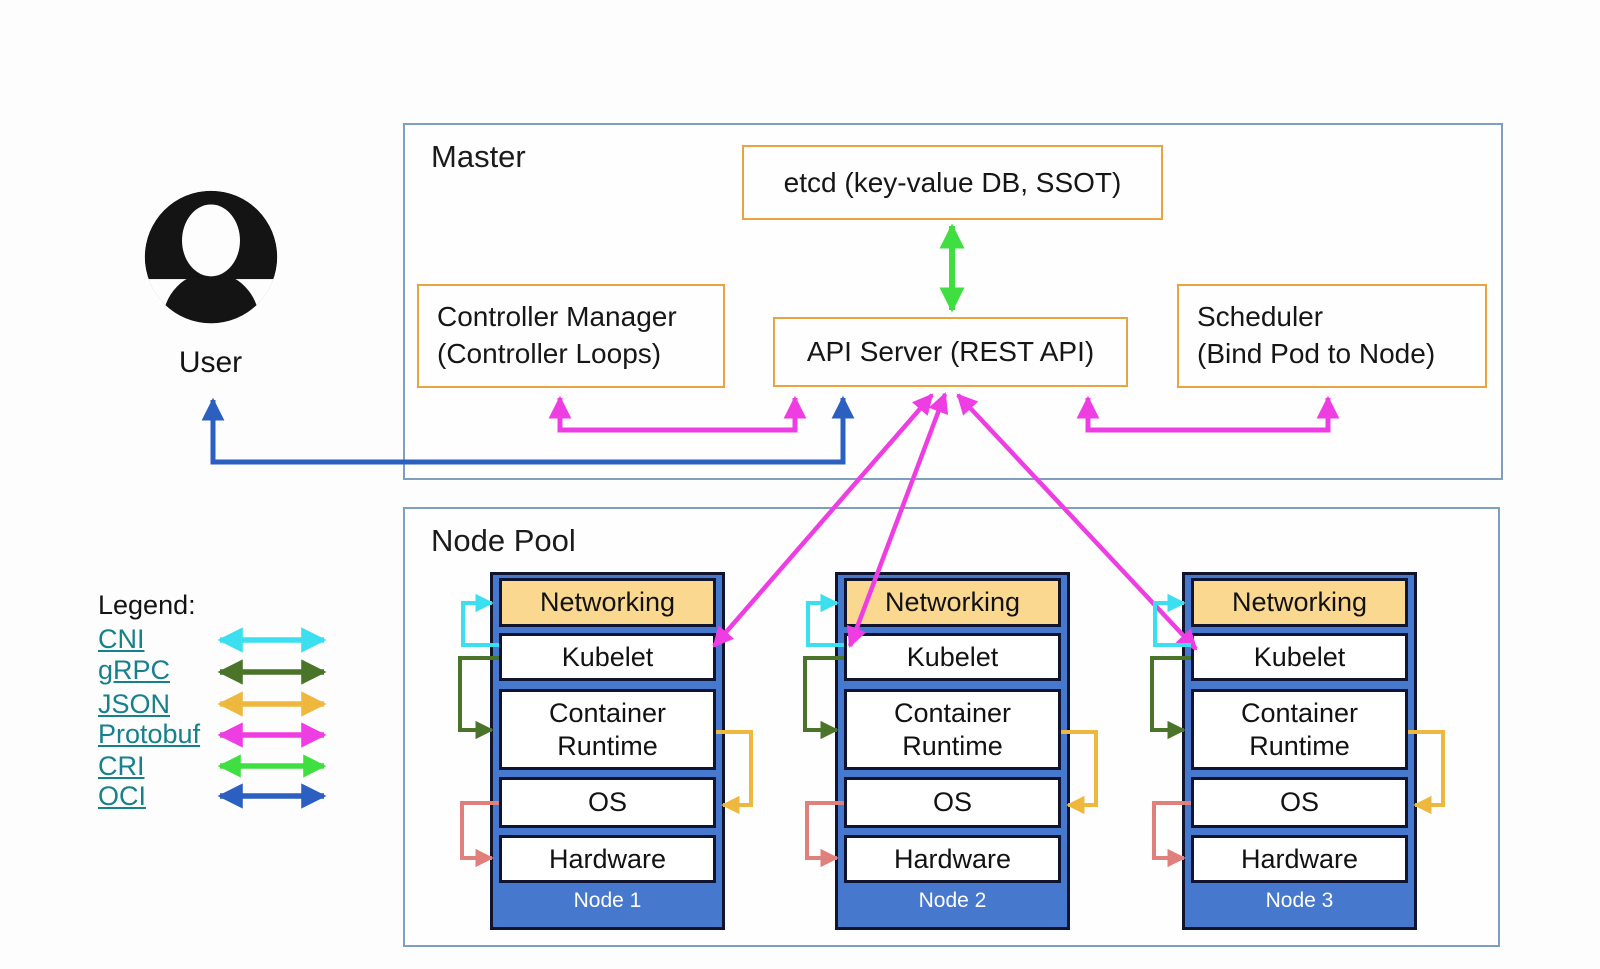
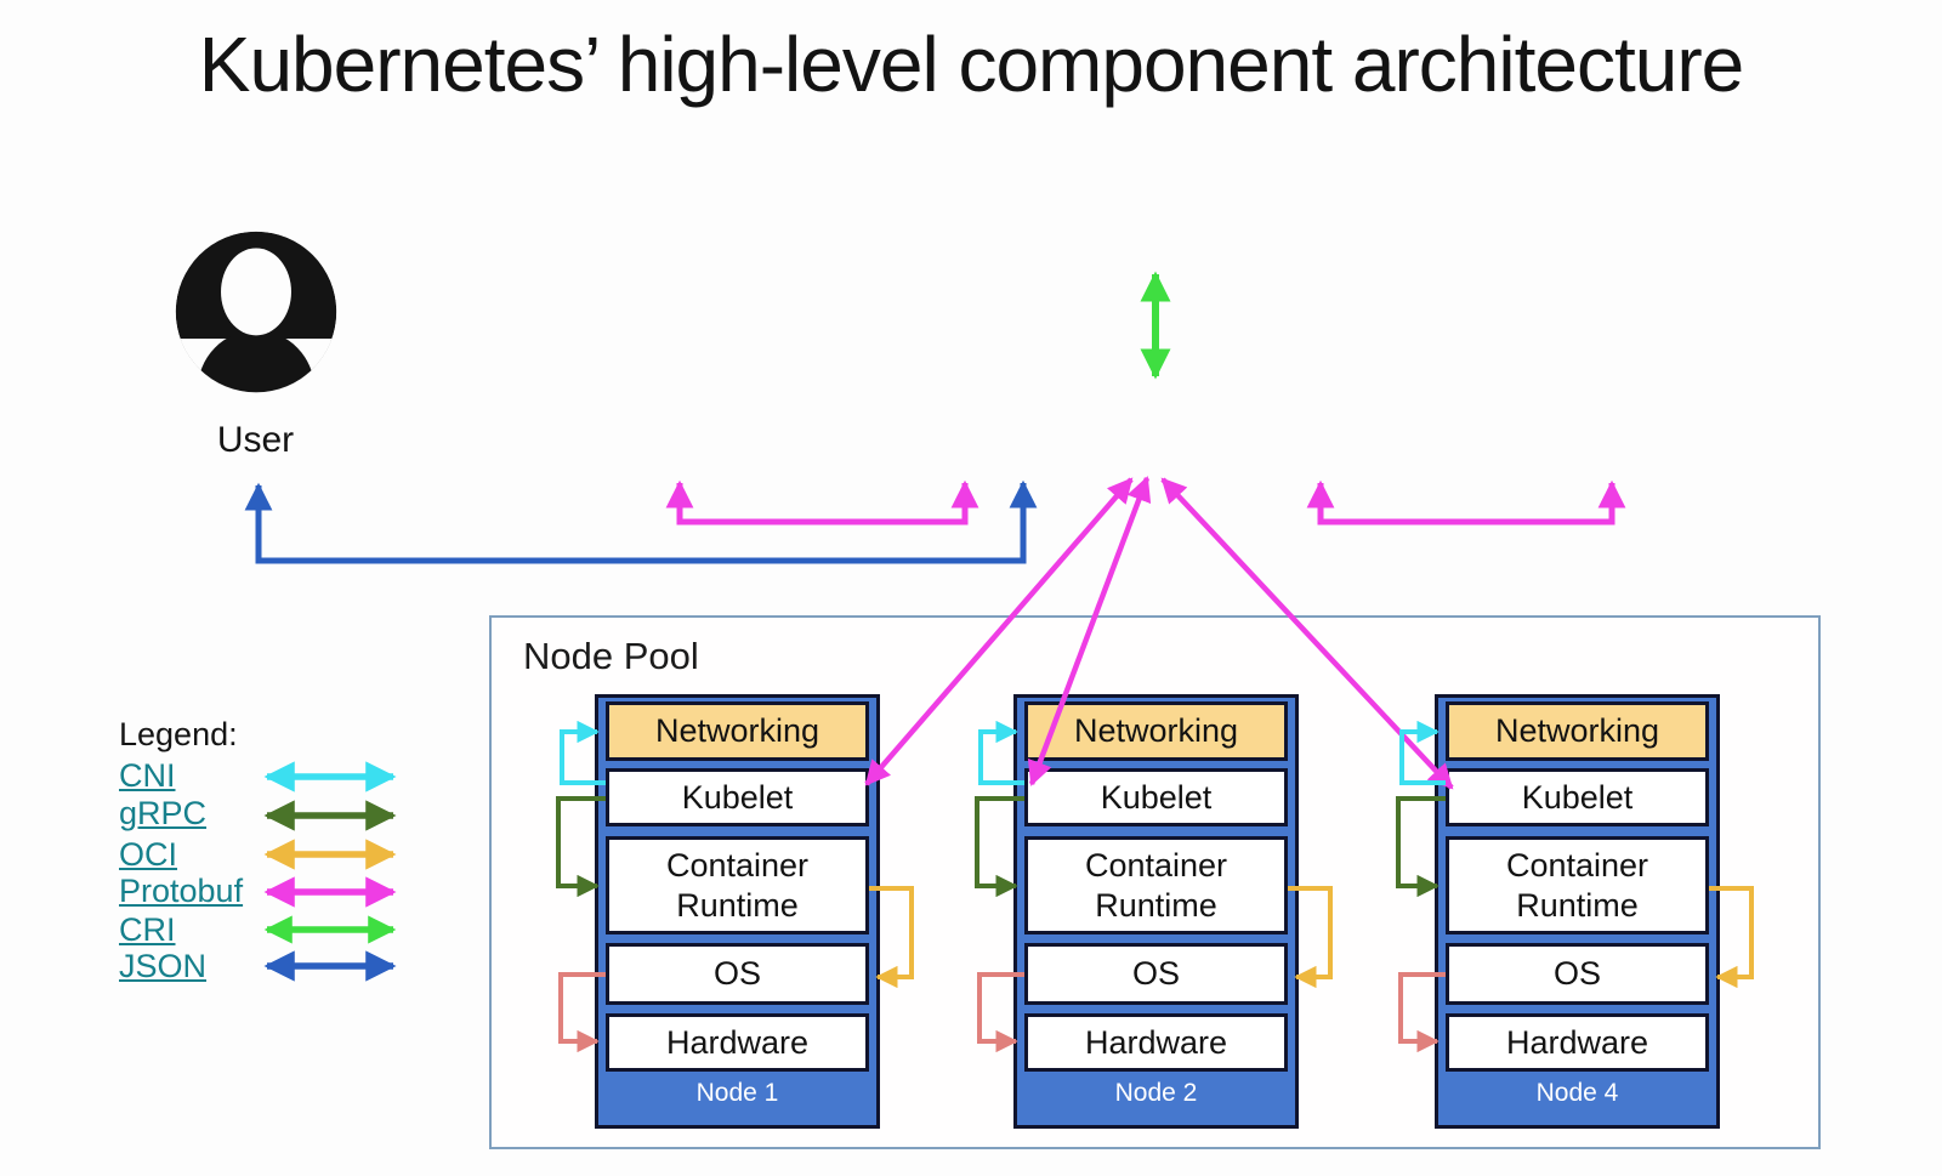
+ Kubernetes’ high-level component architecture
  User
- Master
- etcd (key-value DB, SSOT)
- Controller Manager
- (Controller Loops)
- API Server (REST API)
- Scheduler
- (Bind Pod to Node)
  Node Pool
  Networking
  Kubelet
  Container Runtime
  OS
  Hardware
  Node 1
  Networking
  Kubelet
  Container Runtime
  OS
  Hardware
  Node 2
  Networking
  Kubelet
  Container Runtime
  OS
  Hardware
- Node 3
+ Node 4
  Legend:
  CNI
  gRPC
- JSON
+ OCI
  Protobuf
  CRI
- OCI
+ JSON
